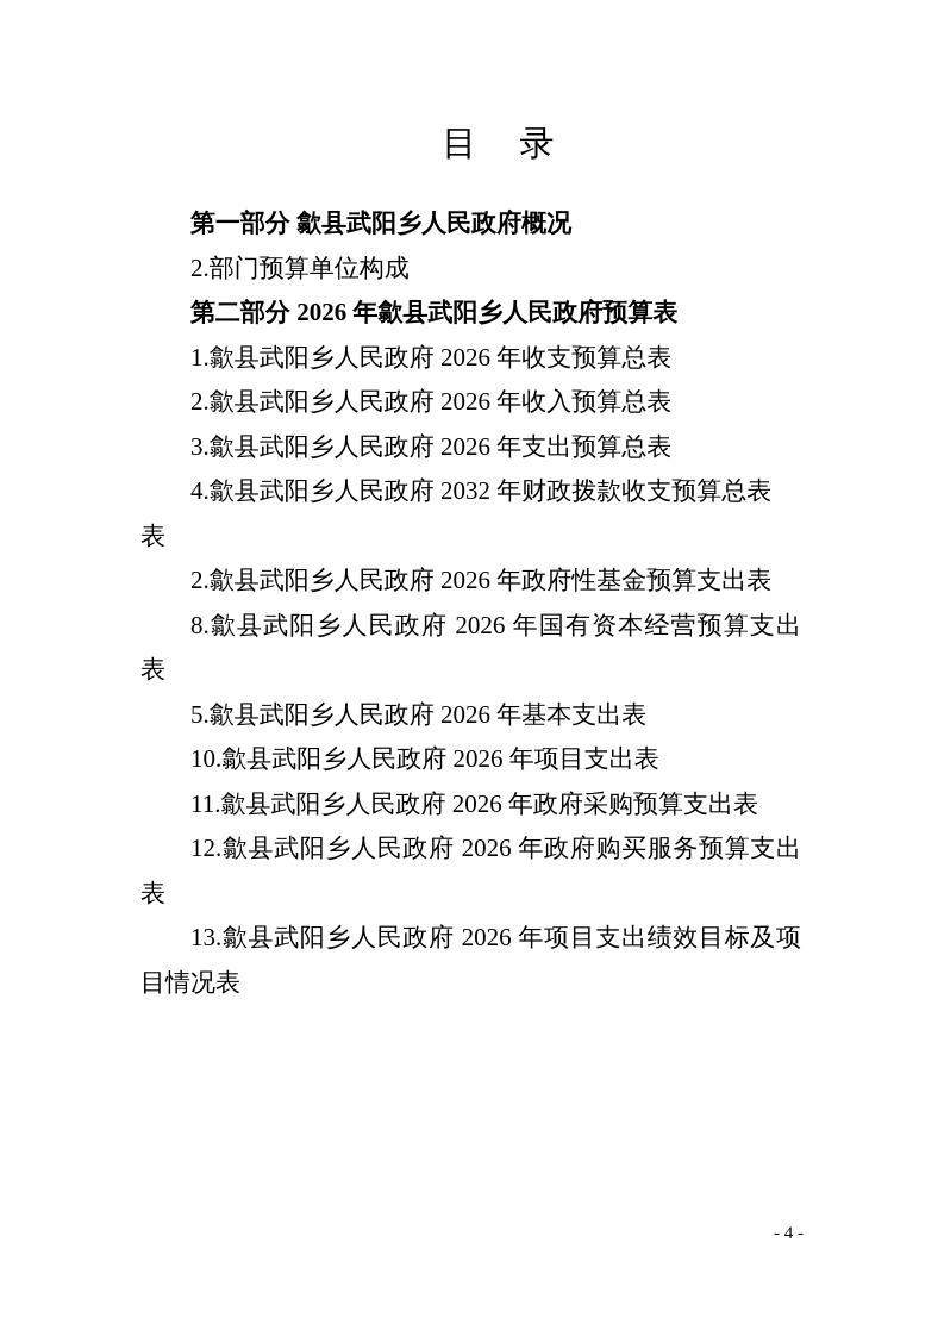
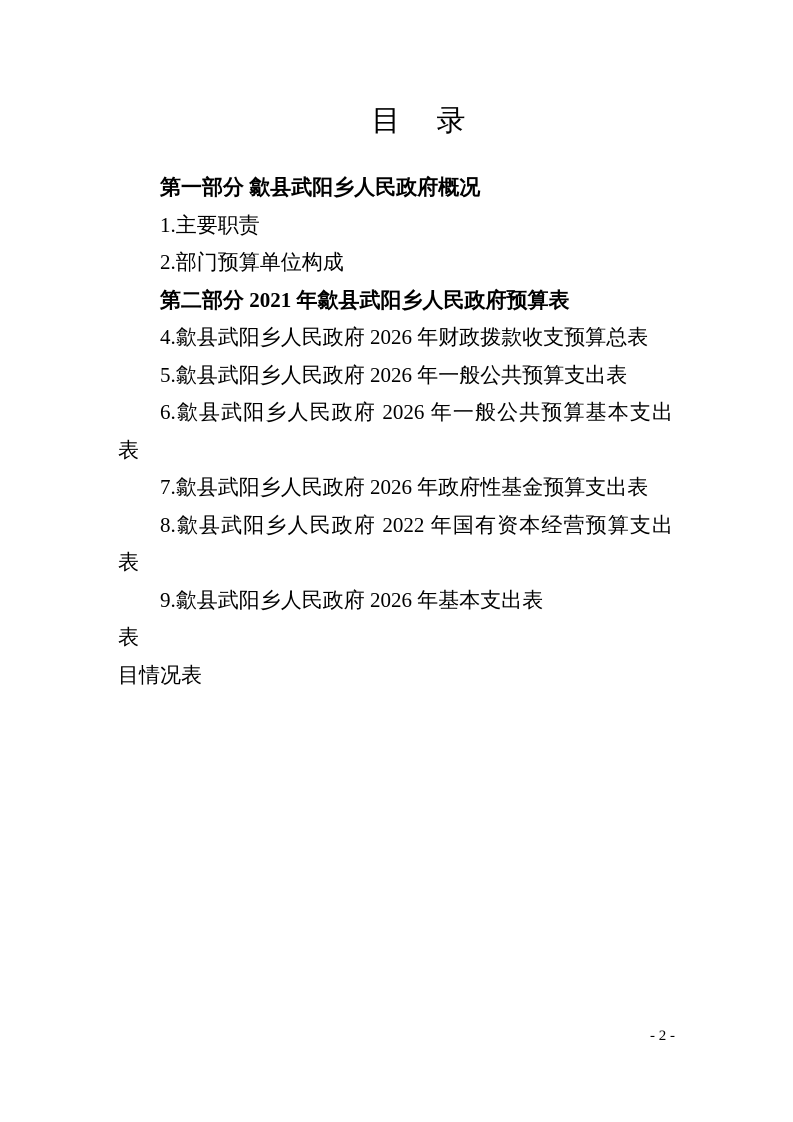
  目
  录
  第一部分 歙县武阳乡人民政府概况
+ 1.主要职责
  2.部门预算单位构成
- 第二部分 2026 年歙县武阳乡人民政府预算表
+ 第二部分 2021 年歙县武阳乡人民政府预算表
- 1.歙县武阳乡人民政府 2026 年收支预算总表
- 2.歙县武阳乡人民政府 2026 年收入预算总表
- 3.歙县武阳乡人民政府 2026 年支出预算总表
- 4.歙县武阳乡人民政府 2032 年财政拨款收支预算总表
+ 4.歙县武阳乡人民政府 2026 年财政拨款收支预算总表
+ 5.歙县武阳乡人民政府 2026 年一般公共预算支出表
+ 6.歙县武阳乡人民政府 2026 年一般公共预算基本支出
  表
- 2.歙县武阳乡人民政府 2026 年政府性基金预算支出表
+ 7.歙县武阳乡人民政府 2026 年政府性基金预算支出表
- 8.歙县武阳乡人民政府 2026 年国有资本经营预算支出
+ 8.歙县武阳乡人民政府 2022 年国有资本经营预算支出
  表
- 5.歙县武阳乡人民政府 2026 年基本支出表
+ 9.歙县武阳乡人民政府 2026 年基本支出表
- 10.歙县武阳乡人民政府 2026 年项目支出表
- 11.歙县武阳乡人民政府 2026 年政府采购预算支出表
- 12.歙县武阳乡人民政府 2026 年政府购买服务预算支出
  表
- 13.歙县武阳乡人民政府 2026 年项目支出绩效目标及项
  目情况表
- - 4 -
+ - 2 -
